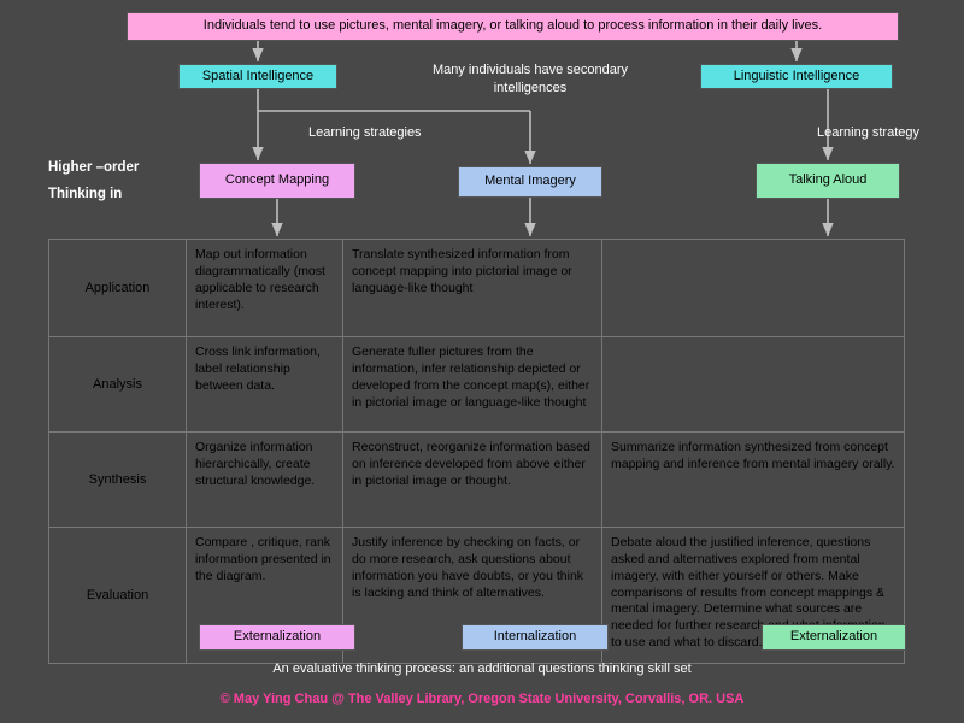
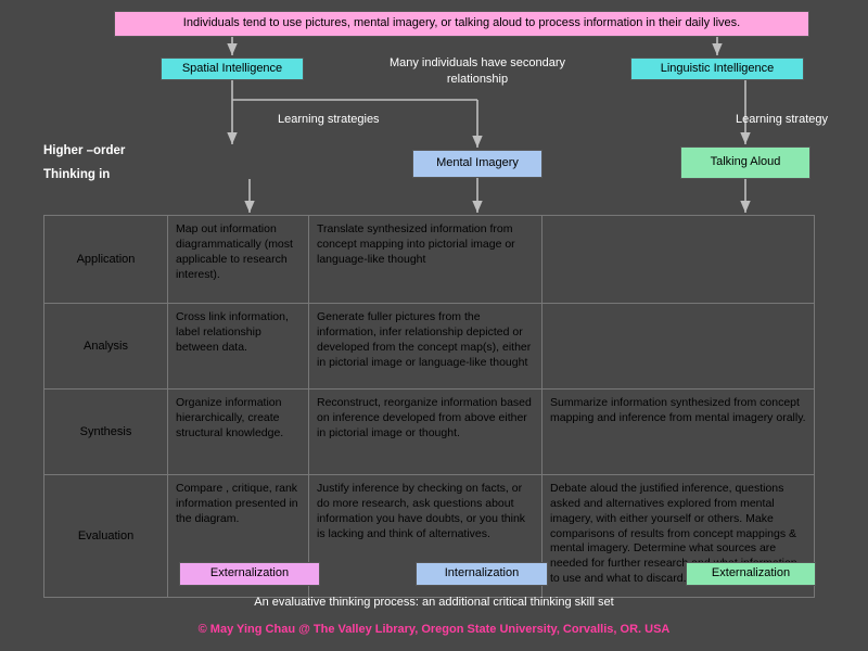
  Individuals tend to use pictures, mental imagery, or talking aloud to process information in their daily lives.
  Spatial Intelligence
  Linguistic Intelligence
- Many individuals have secondary intelligences
+ Many individuals have secondary relationship
  Learning strategies
  Learning strategy
- Concept Mapping
  Mental Imagery
  Talking Aloud
  Higher –order
  Thinking in
  Application	Map out information diagrammatically (most applicable to research interest).	Translate synthesized information from concept mapping into pictorial image or language-like thought
  Analysis	Cross link information, label relationship between data.	Generate fuller pictures from the information, infer relationship depicted or developed from the concept map(s), either in pictorial image or language-like thought
  Synthesis	Organize information hierarchically, create structural knowledge.	Reconstruct, reorganize information based on inference developed from above either in pictorial image or thought.	Summarize information synthesized from concept mapping and inference from mental imagery orally.
  Evaluation	Compare , critique, rank information presented in the diagram.	Justify inference by checking on facts, or do more research, ask questions about information you have doubts, or you think is lacking and think of alternatives.	Debate aloud the justified inference, questions asked and alternatives explored from mental imagery, with either yourself or others. Make comparisons of results from concept mappings & mental imagery. Determine what sources are needed for further researc to use and what to discard
  Externalization
  Internalization
  Externalization
- An evaluative thinking process: an additional questions thinking skill set
+ An evaluative thinking process: an additional critical thinking skill set
  © May Ying Chau @ The Valley Library, Oregon State University, Corvallis, OR. USA
